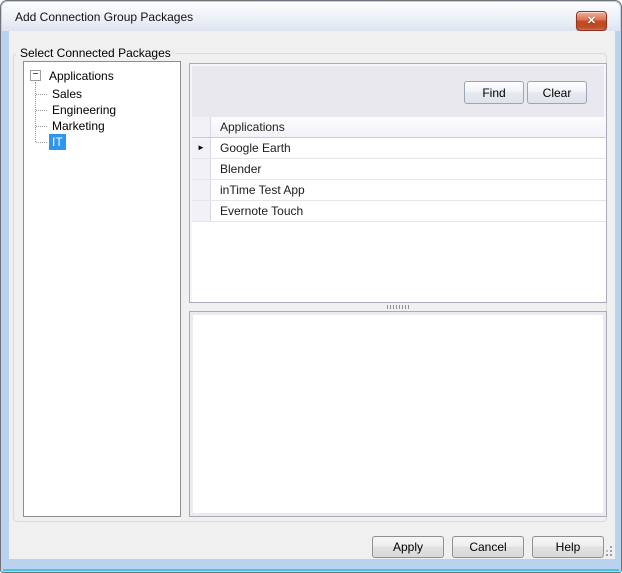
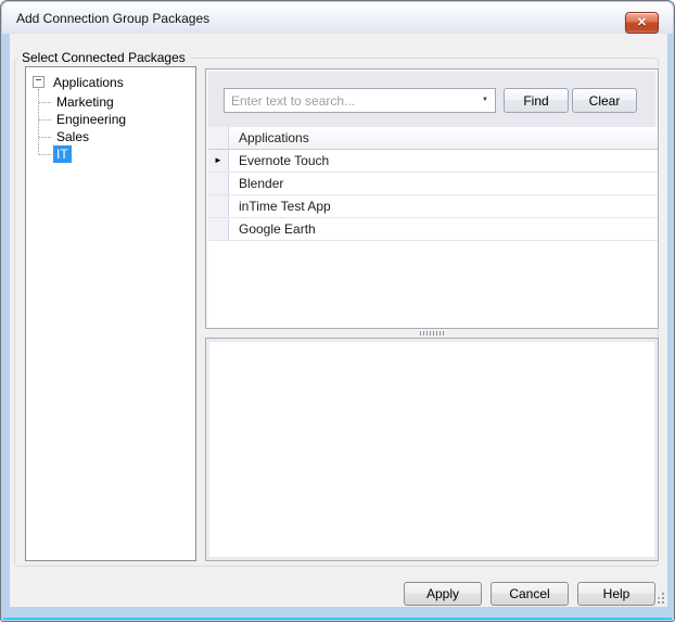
  Add Connection Group Packages
  ✕
  Select Connected Packages
  −
  Applications
- Sales
+ Marketing
  Engineering
- Marketing
+ Sales
  IT
+ Enter text to search...
  Find
  Clear
  Applications
  ►
- Google Earth
+ Evernote Touch
  Blender
  inTime Test App
- Evernote Touch
+ Google Earth
  Apply
  Cancel
  Help
